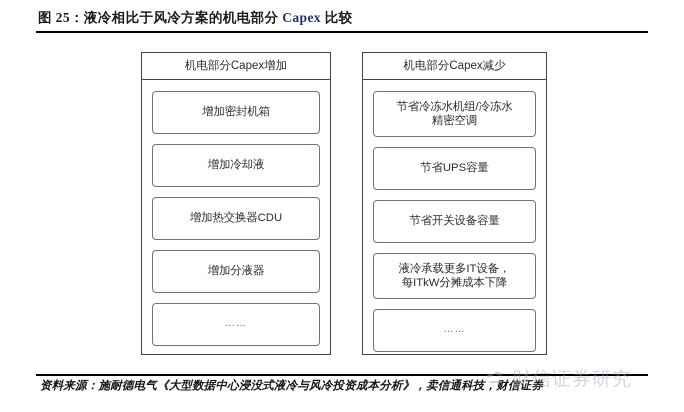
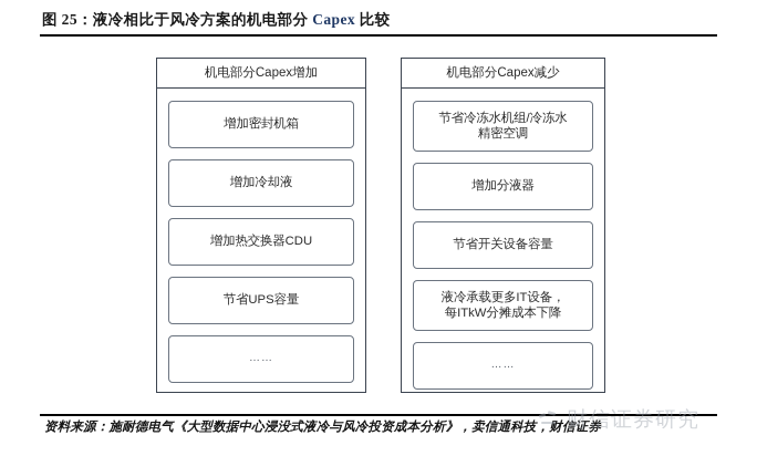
  图 25：液冷相比于风冷方案的机电部分 Capex 比较
  机电部分Capex增加
  增加密封机箱
  增加冷却液
  增加热交换器CDU
- 增加分液器
+ 节省UPS容量
  ……
  机电部分Capex减少
  节省冷冻水机组/冷冻水
  精密空调
- 节省UPS容量
+ 增加分液器
  节省开关设备容量
  液冷承载更多IT设备，
  每ITkW分摊成本下降
  ……
  资料来源：施耐德电气《大型数据中心浸没式液冷与风冷投资成本分析》，卖信通科技，财信证券
  财信证券研究
